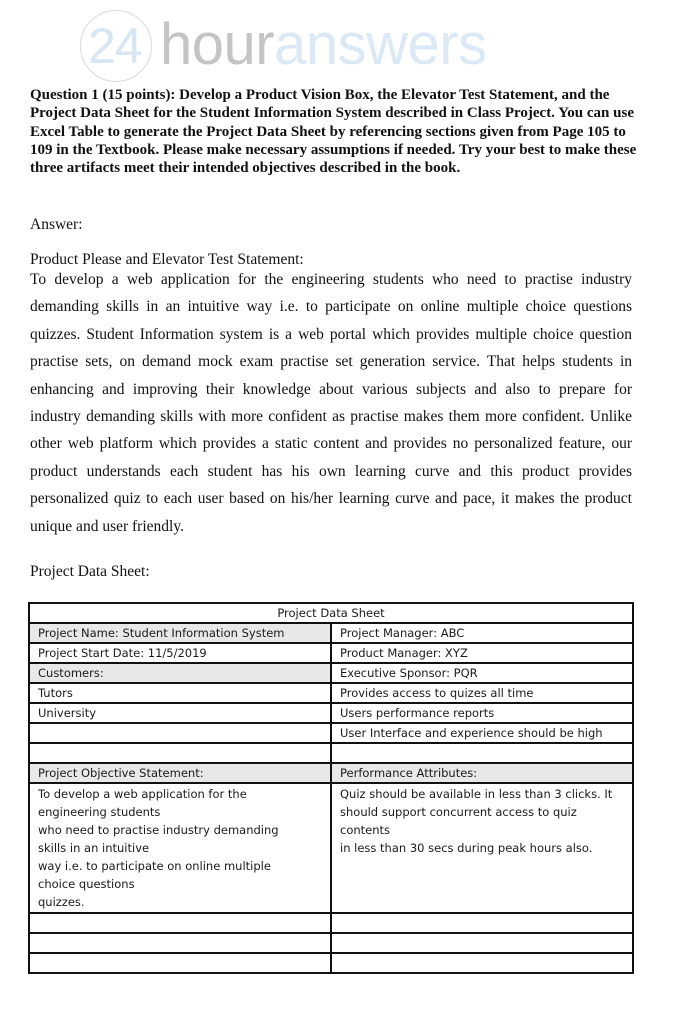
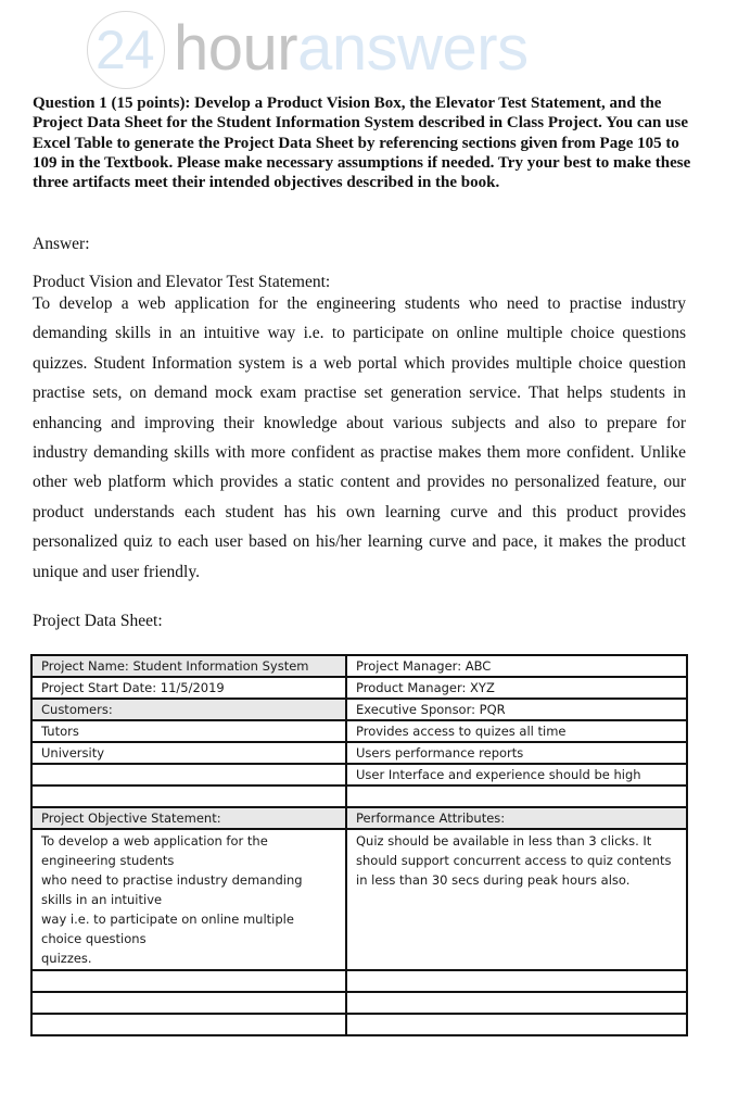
  24
  houranswers
  Question 1 (15 points): Develop a Product Vision Box, the Elevator Test Statement, and the Project Data Sheet for the Student Information System described in Class Project. You can use Excel Table to generate the Project Data Sheet by referencing sections given from Page 105 to 109 in the Textbook. Please make necessary assumptions if needed. Try your best to make these three artifacts meet their intended objectives described in the book.
  Answer:
- Product Please and Elevator Test Statement:
+ Product Vision and Elevator Test Statement:
  To develop a web application for the engineering students who need to practise industry demanding skills in an intuitive way i.e. to participate on online multiple choice questions quizzes. Student Information system is a web portal which provides multiple choice question practise sets, on demand mock exam practise set generation service. That helps students in enhancing and improving their knowledge about various subjects and also to prepare for industry demanding skills with more confident as practise makes them more confident. Unlike other web platform which provides a static content and provides no personalized feature, our product understands each student has his own learning curve and this product provides personalized quiz to each user based on his/her learning curve and pace, it makes the product unique and user friendly.
  Project Data Sheet:
- Project Data Sheet
  Project Name: Student Information System	Project Manager: ABC
  Project Start Date: 11/5/2019	Product Manager: XYZ
  Customers:	Executive Sponsor: PQR
  Tutors	Provides access to quizes all time
  University	Users performance reports
  	User Interface and experience should be high
  Project Objective Statement:	Performance Attributes:
  To develop a web application for the engineering students who need to practise industry demanding skills in an intuitive way i.e. to participate on online multiple choice questions quizzes.	Quiz should be available in less than 3 clicks. It should support concurrent access to quiz contents in less than 30 secs during peak hours also.
